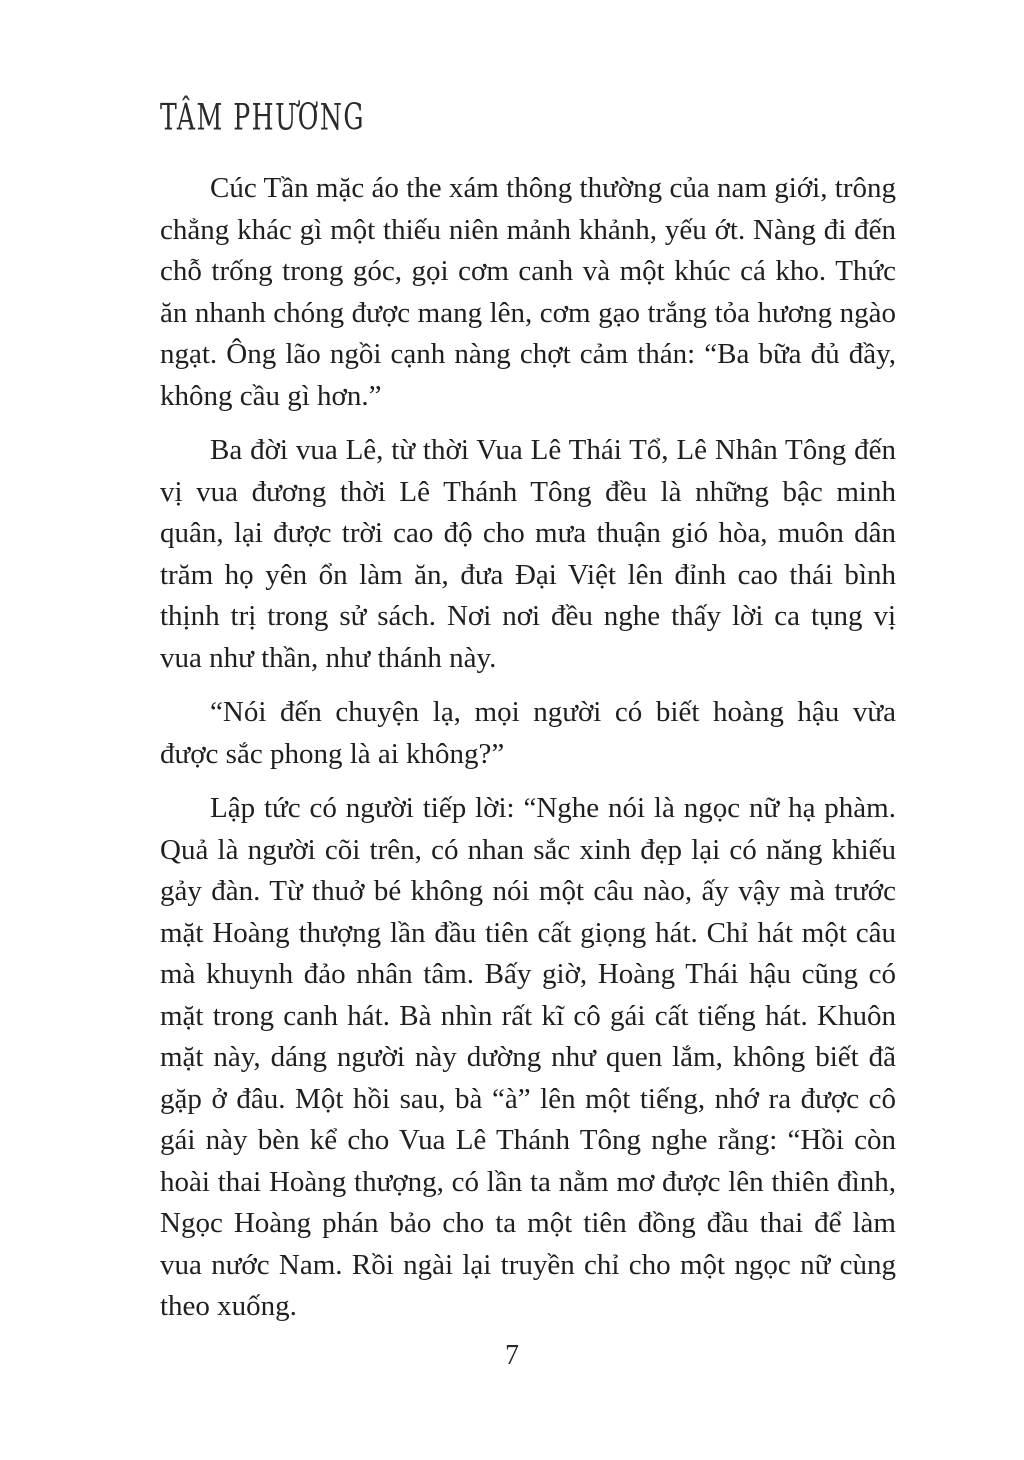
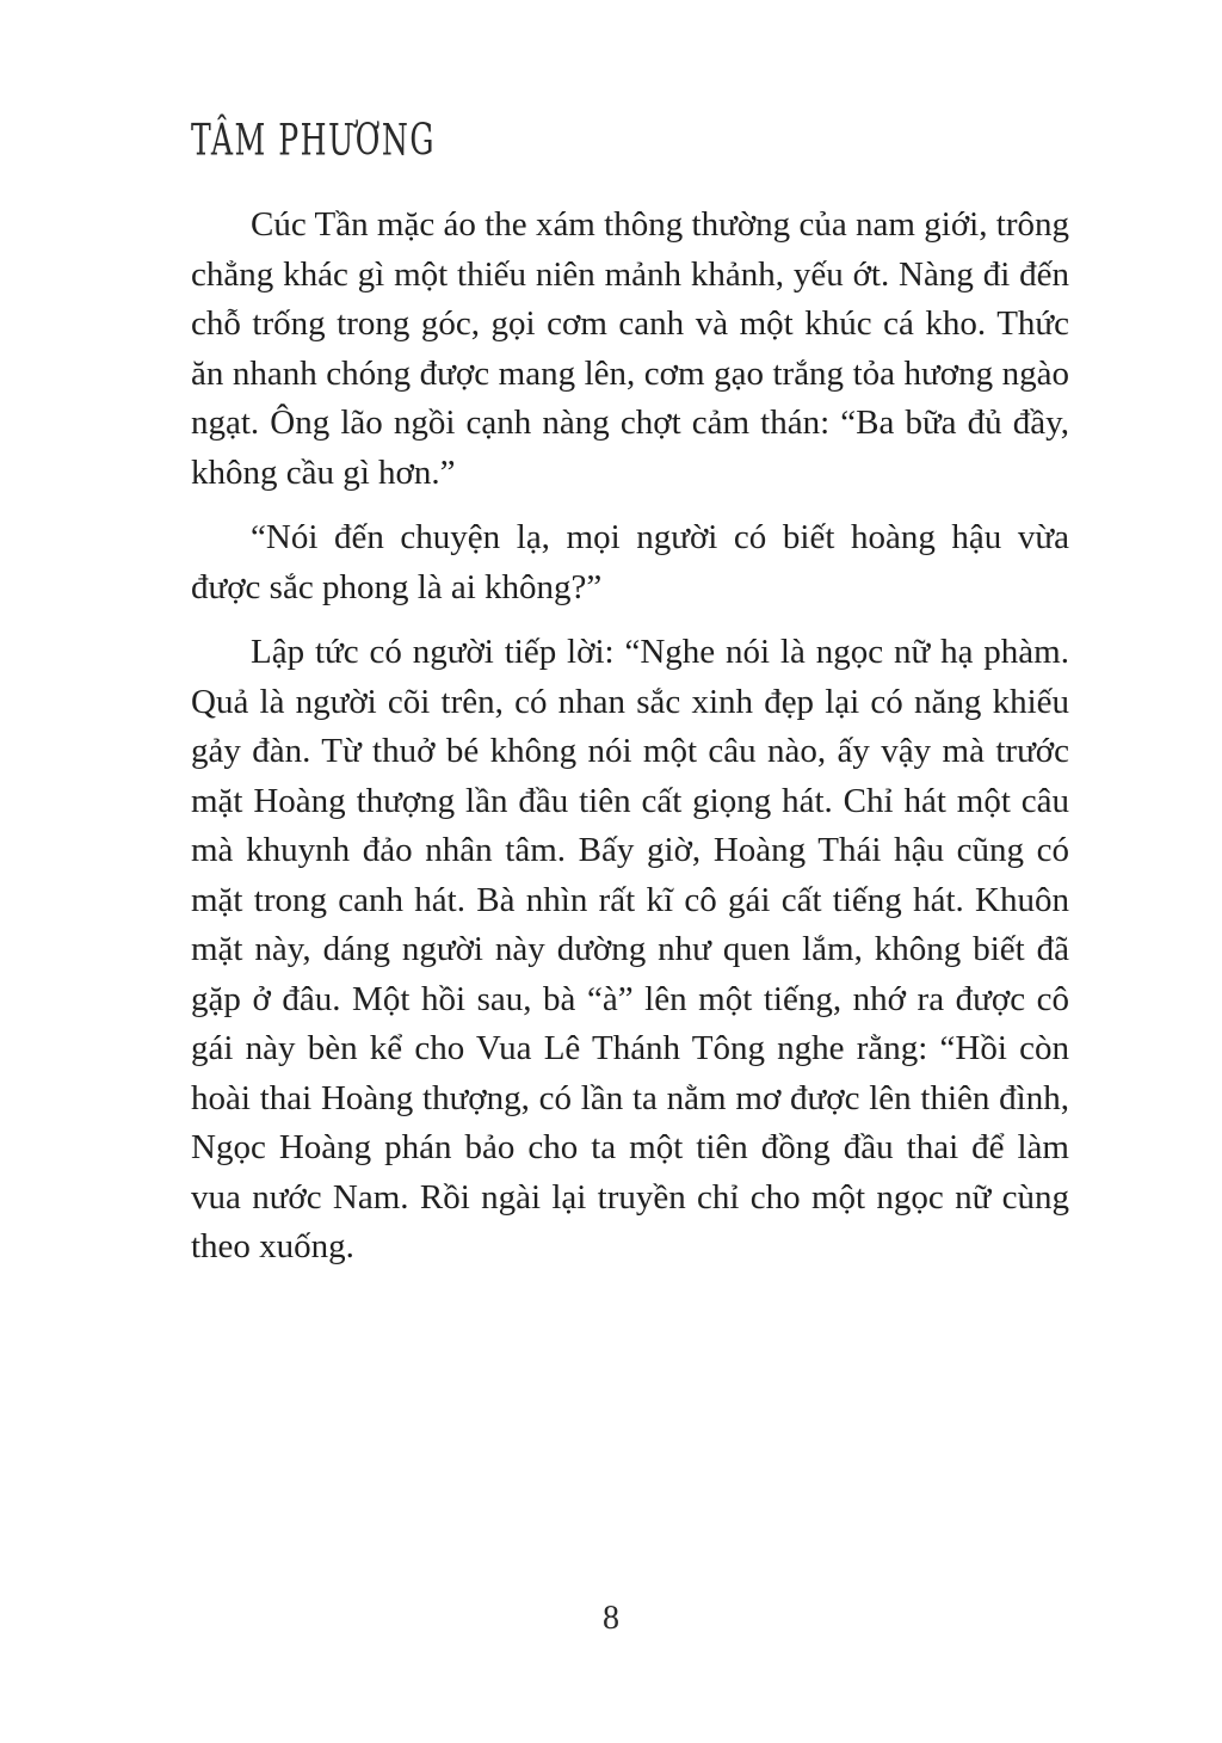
  TÂM PHƯƠNG
  Cúc Tần mặc áo the xám thông thường của nam giới, trông chẳng khác gì một thiếu niên mảnh khảnh, yếu ớt. Nàng đi đến chỗ trống trong góc, gọi cơm canh và một khúc cá kho. Thức ăn nhanh chóng được mang lên, cơm gạo trắng tỏa hương ngào ngạt. Ông lão ngồi cạnh nàng chợt cảm thán: “Ba bữa đủ đầy, không cầu gì hơn.”
- Ba đời vua Lê, từ thời Vua Lê Thái Tổ, Lê Nhân Tông đến vị vua đương thời Lê Thánh Tông đều là những bậc minh quân, lại được trời cao độ cho mưa thuận gió hòa, muôn dân trăm họ yên ổn làm ăn, đưa Đại Việt lên đỉnh cao thái bình thịnh trị trong sử sách. Nơi nơi đều nghe thấy lời ca tụng vị vua như thần, như thánh này.
  “Nói đến chuyện lạ, mọi người có biết hoàng hậu vừa được sắc phong là ai không?”
  Lập tức có người tiếp lời: “Nghe nói là ngọc nữ hạ phàm. Quả là người cõi trên, có nhan sắc xinh đẹp lại có năng khiếu gảy đàn. Từ thuở bé không nói một câu nào, ấy vậy mà trước mặt Hoàng thượng lần đầu tiên cất giọng hát. Chỉ hát một câu mà khuynh đảo nhân tâm. Bấy giờ, Hoàng Thái hậu cũng có mặt trong canh hát. Bà nhìn rất kĩ cô gái cất tiếng hát. Khuôn mặt này, dáng người này dường như quen lắm, không biết đã gặp ở đâu. Một hồi sau, bà “à” lên một tiếng, nhớ ra được cô gái này bèn kể cho Vua Lê Thánh Tông nghe rằng: “Hồi còn hoài thai Hoàng thượng, có lần ta nằm mơ được lên thiên đình, Ngọc Hoàng phán bảo cho ta một tiên đồng đầu thai để làm vua nước Nam. Rồi ngài lại truyền chỉ cho một ngọc nữ cùng theo xuống.
- 7
+ 8
